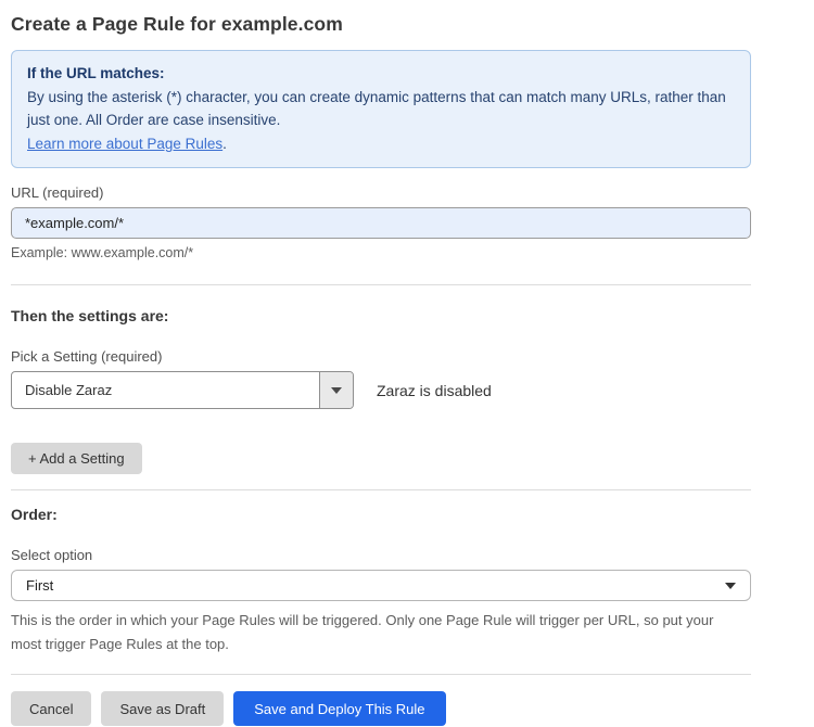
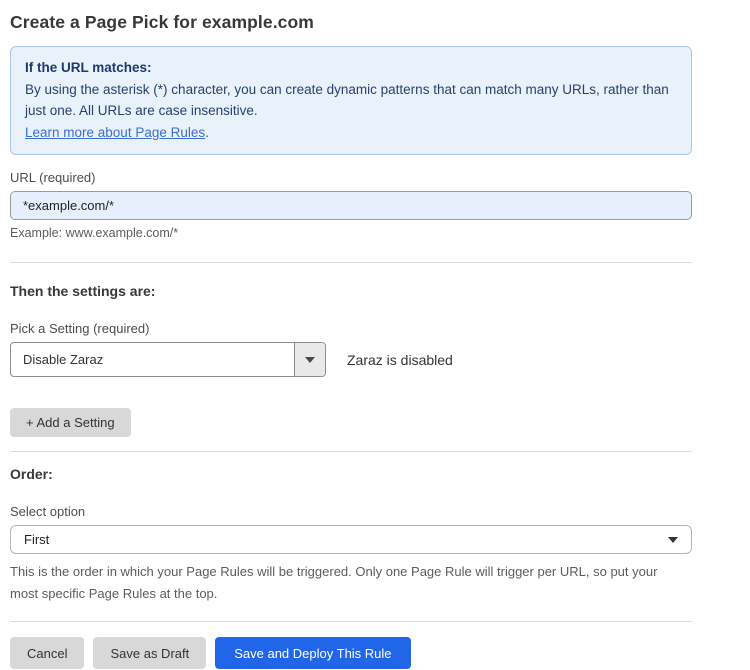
- Create a Page Rule for example.com
+ Create a Page Pick for example.com
  If the URL matches:
- By using the asterisk (*) character, you can create dynamic patterns that can match many URLs, rather than just one. All Order are case insensitive.
+ By using the asterisk (*) character, you can create dynamic patterns that can match many URLs, rather than just one. All URLs are case insensitive.
  Learn more about Page Rules.
  URL (required)
  *example.com/*
  Example: www.example.com/*
  Then the settings are:
  Pick a Setting (required)
  Disable Zaraz
  Zaraz is disabled
  + Add a Setting
  Order:
  Select option
  First
- This is the order in which your Page Rules will be triggered. Only one Page Rule will trigger per URL, so put your most trigger Page Rules at the top.
+ This is the order in which your Page Rules will be triggered. Only one Page Rule will trigger per URL, so put your most specific Page Rules at the top.
  Cancel
  Save as Draft
  Save and Deploy This Rule
